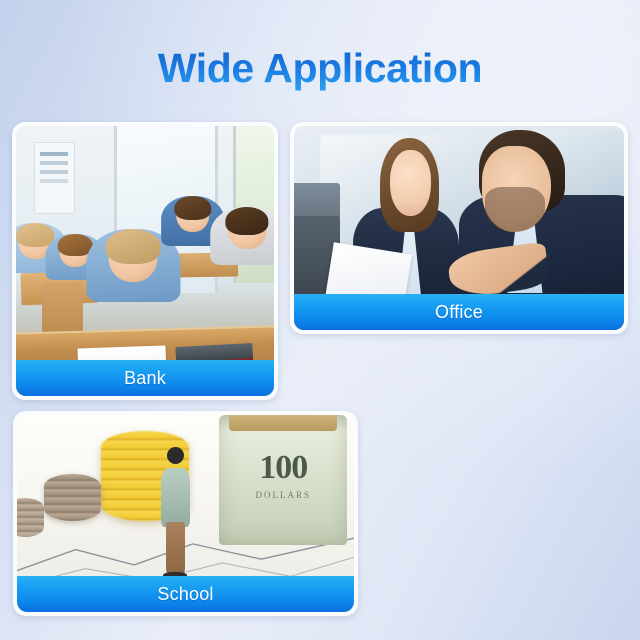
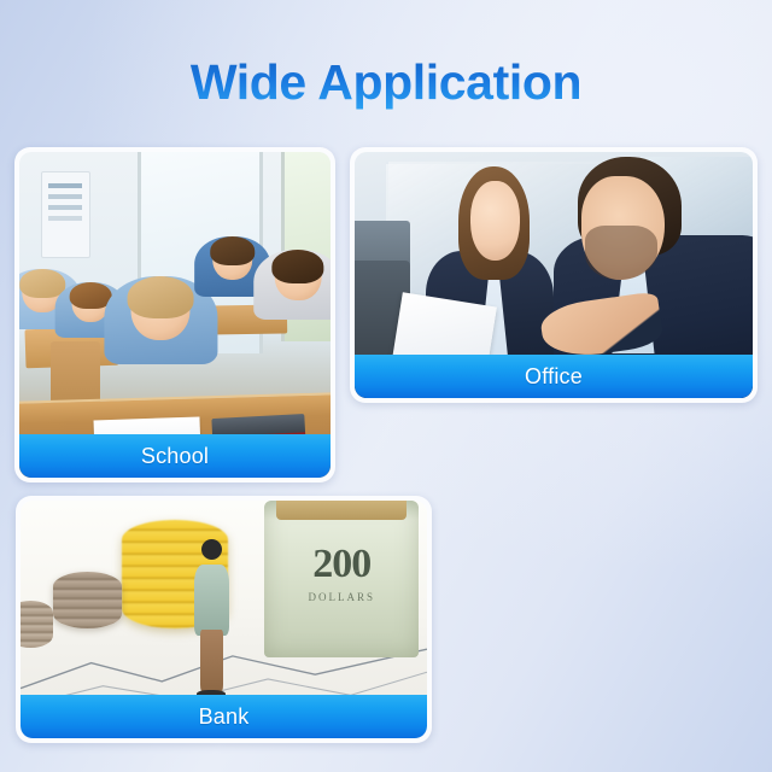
  Wide Application
- Bank
+ School
  Office
- 100
+ 200
  DOLLARS
- School
+ Bank
